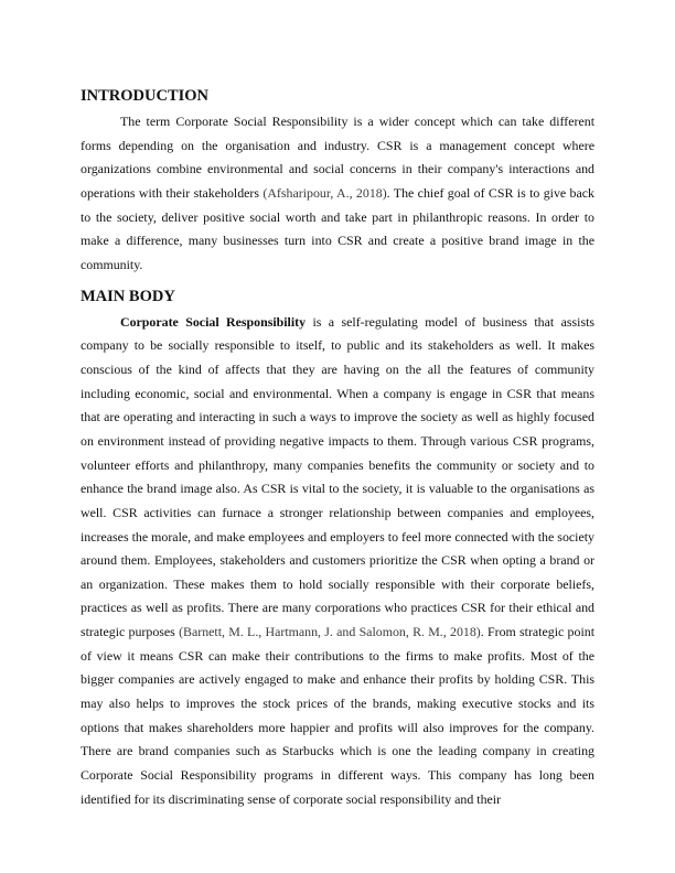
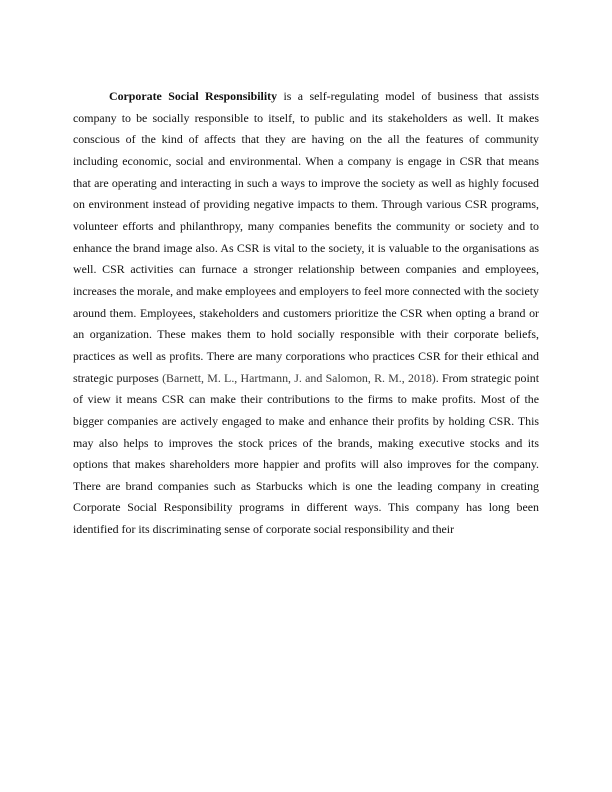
- INTRODUCTION
- The term Corporate Social Responsibility is a wider concept which can take different forms depending on the organisation and industry. CSR is a management concept where organizations combine environmental and social concerns in their company's interactions and operations with their stakeholders (Afsharipour, A., 2018). The chief goal of CSR is to give back to the society, deliver positive social worth and take part in philanthropic reasons. In order to make a difference, many businesses turn into CSR and create a positive brand image in the community.
- MAIN BODY
  Corporate Social Responsibility is a self-regulating model of business that assists company to be socially responsible to itself, to public and its stakeholders as well. It makes conscious of the kind of affects that they are having on the all the features of community including economic, social and environmental. When a company is engage in CSR that means that are operating and interacting in such a ways to improve the society as well as highly focused on environment instead of providing negative impacts to them. Through various CSR programs, volunteer efforts and philanthropy, many companies benefits the community or society and to enhance the brand image also. As CSR is vital to the society, it is valuable to the organisations as well. CSR activities can furnace a stronger relationship between companies and employees, increases the morale, and make employees and employers to feel more connected with the society around them. Employees, stakeholders and customers prioritize the CSR when opting a brand or an organization. These makes them to hold socially responsible with their corporate beliefs, practices as well as profits. There are many corporations who practices CSR for their ethical and strategic purposes (Barnett, M. L., Hartmann, J. and Salomon, R. M., 2018). From strategic point of view it means CSR can make their contributions to the firms to make profits. Most of the bigger companies are actively engaged to make and enhance their profits by holding CSR. This may also helps to improves the stock prices of the brands, making executive stocks and its options that makes shareholders more happier and profits will also improves for the company. There are brand companies such as Starbucks which is one the leading company in creating Corporate Social Responsibility programs in different ways. This company has long been identified for its discriminating sense of corporate social responsibility and their
